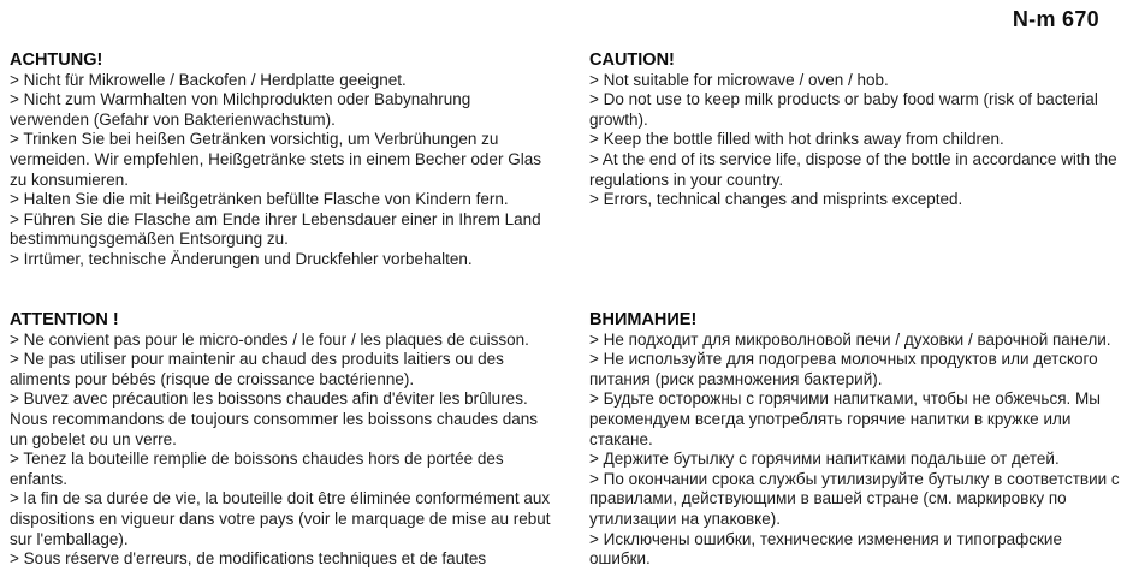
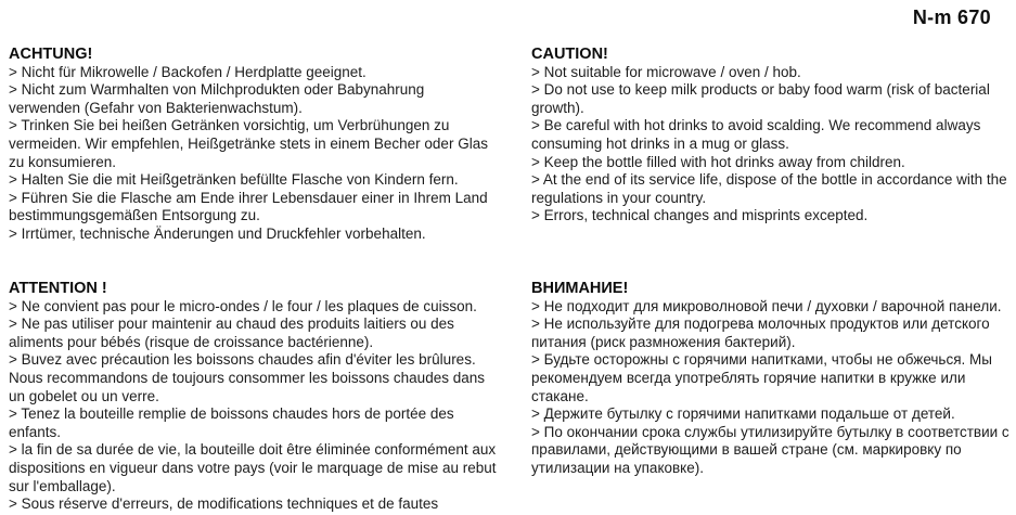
  N-m 670
  ACHTUNG!
  > Nicht für Mikrowelle / Backofen / Herdplatte geeignet.
  > Nicht zum Warmhalten von Milchprodukten oder Babynahrung verwenden (Gefahr von Bakterienwachstum).
  > Trinken Sie bei heißen Getränken vorsichtig, um Verbrühungen zu vermeiden. Wir empfehlen, Heißgetränke stets in einem Becher oder Glas zu konsumieren.
  > Halten Sie die mit Heißgetränken befüllte Flasche von Kindern fern.
  > Führen Sie die Flasche am Ende ihrer Lebensdauer einer in Ihrem Land bestimmungsgemäßen Entsorgung zu.
  > Irrtümer, technische Änderungen und Druckfehler vorbehalten.
  CAUTION!
  > Not suitable for microwave / oven / hob.
  > Do not use to keep milk products or baby food warm (risk of bacterial growth).
+ > Be careful with hot drinks to avoid scalding. We recommend always consuming hot drinks in a mug or glass.
  > Keep the bottle filled with hot drinks away from children.
  > At the end of its service life, dispose of the bottle in accordance with the regulations in your country.
  > Errors, technical changes and misprints excepted.
  ATTENTION !
  > Ne convient pas pour le micro-ondes / le four / les plaques de cuisson.
  > Ne pas utiliser pour maintenir au chaud des produits laitiers ou des aliments pour bébés (risque de croissance bactérienne).
  > Buvez avec précaution les boissons chaudes afin d'éviter les brûlures. Nous recommandons de toujours consommer les boissons chaudes dans un gobelet ou un verre.
  > Tenez la bouteille remplie de boissons chaudes hors de portée des enfants.
  > la fin de sa durée de vie, la bouteille doit être éliminée conformément aux dispositions en vigueur dans votre pays (voir le marquage de mise au rebut sur l'emballage).
  > Sous réserve d'erreurs, de modifications techniques et de fautes
  ВНИМАНИЕ!
  > Не подходит для микроволновой печи / духовки / варочной панели.
  > Не используйте для подогрева молочных продуктов или детского питания (риск размножения бактерий).
  > Будьте осторожны с горячими напитками, чтобы не обжечься. Мы рекомендуем всегда употреблять горячие напитки в кружке или стакане.
  > Держите бутылку с горячими напитками подальше от детей.
  > По окончании срока службы утилизируйте бутылку в соответствии с правилами, действующими в вашей стране (см. маркировку по утилизации на упаковке).
- > Исключены ошибки, технические изменения и типографские ошибки.
